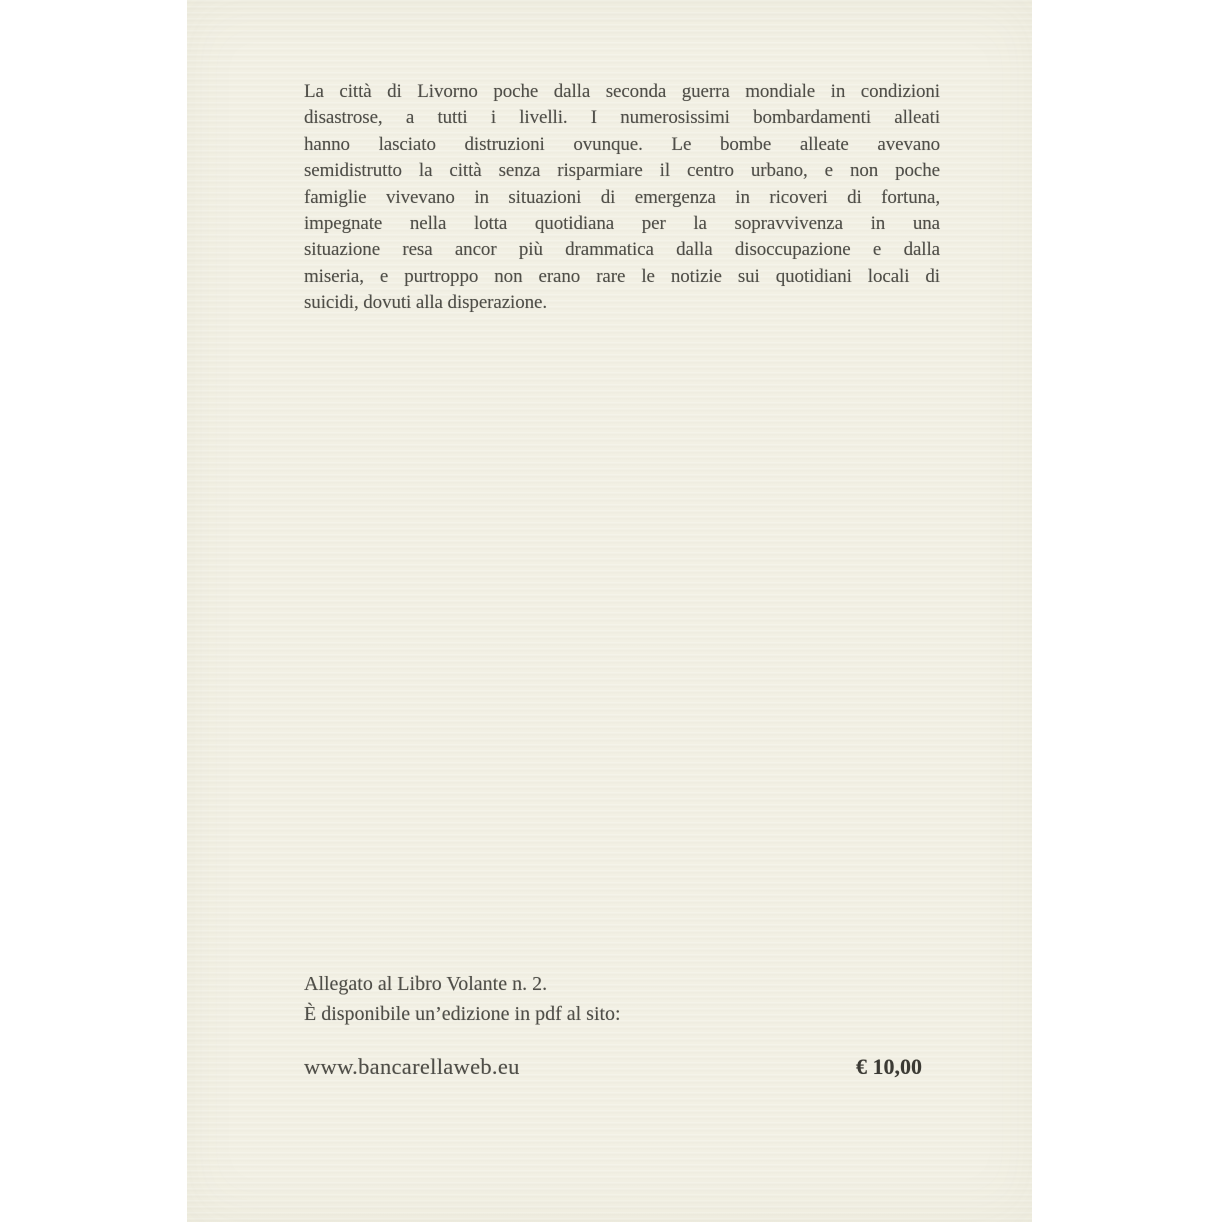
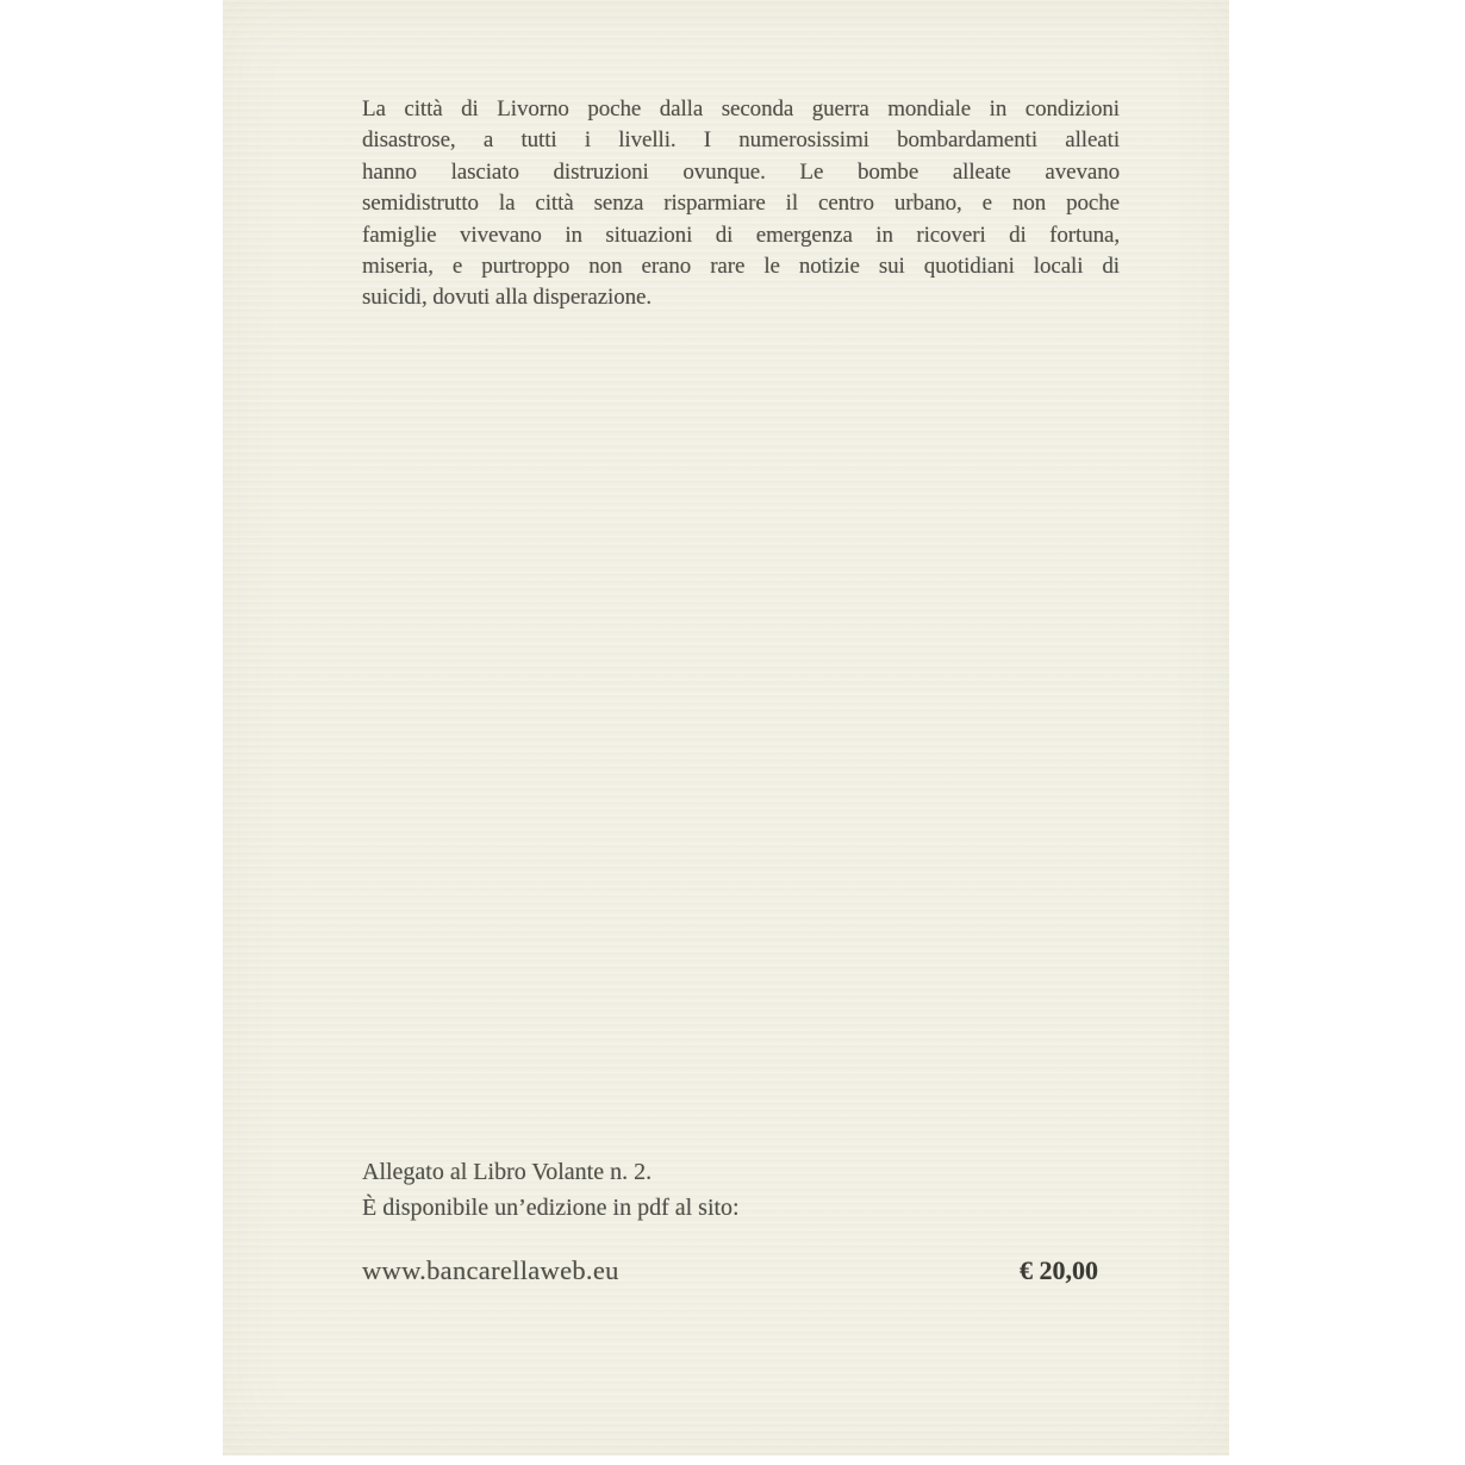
  La città di Livorno poche dalla seconda guerra mondiale in condizioni
  disastrose, a tutti i livelli. I numerosissimi bombardamenti alleati
  hanno lasciato distruzioni ovunque. Le bombe alleate avevano
  semidistrutto la città senza risparmiare il centro urbano, e non poche
  famiglie vivevano in situazioni di emergenza in ricoveri di fortuna,
- impegnate nella lotta quotidiana per la sopravvivenza in una
- situazione resa ancor più drammatica dalla disoccupazione e dalla
  miseria, e purtroppo non erano rare le notizie sui quotidiani locali di
  suicidi, dovuti alla disperazione.
  Allegato al Libro Volante n. 2.
  È disponibile un’edizione in pdf al sito:
  www.bancarellaweb.eu
- € 10,00
+ € 20,00
